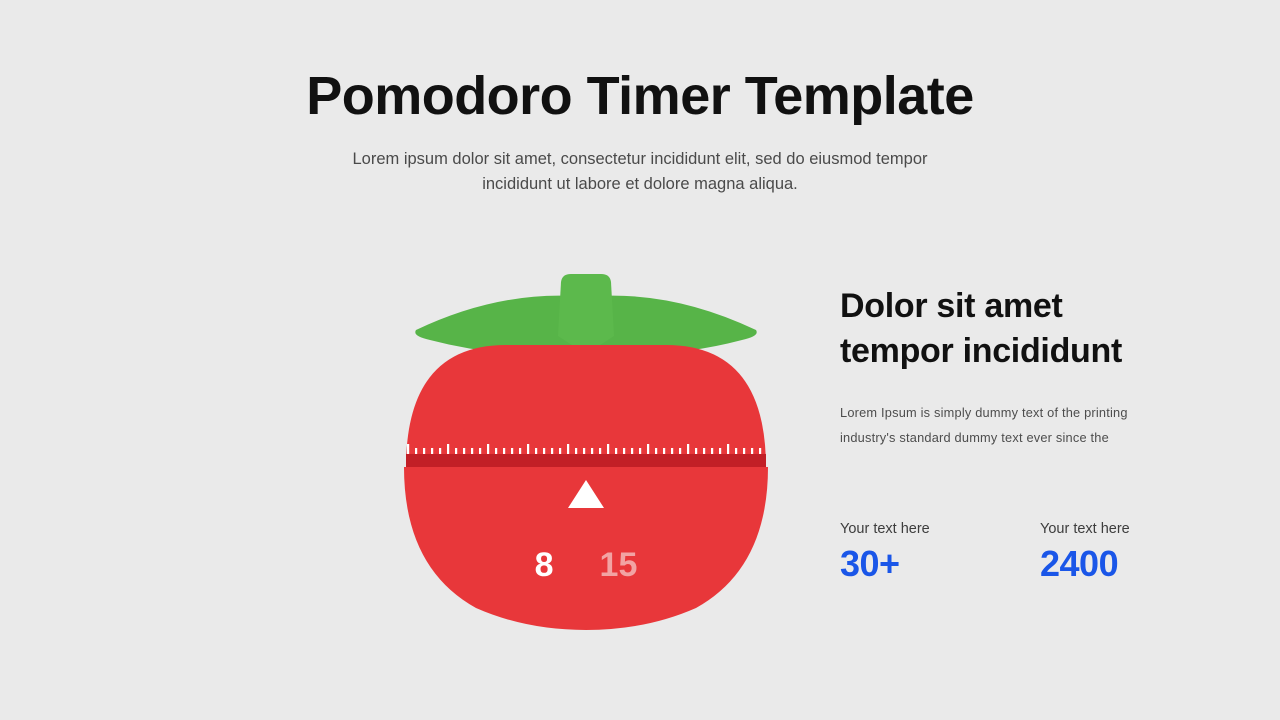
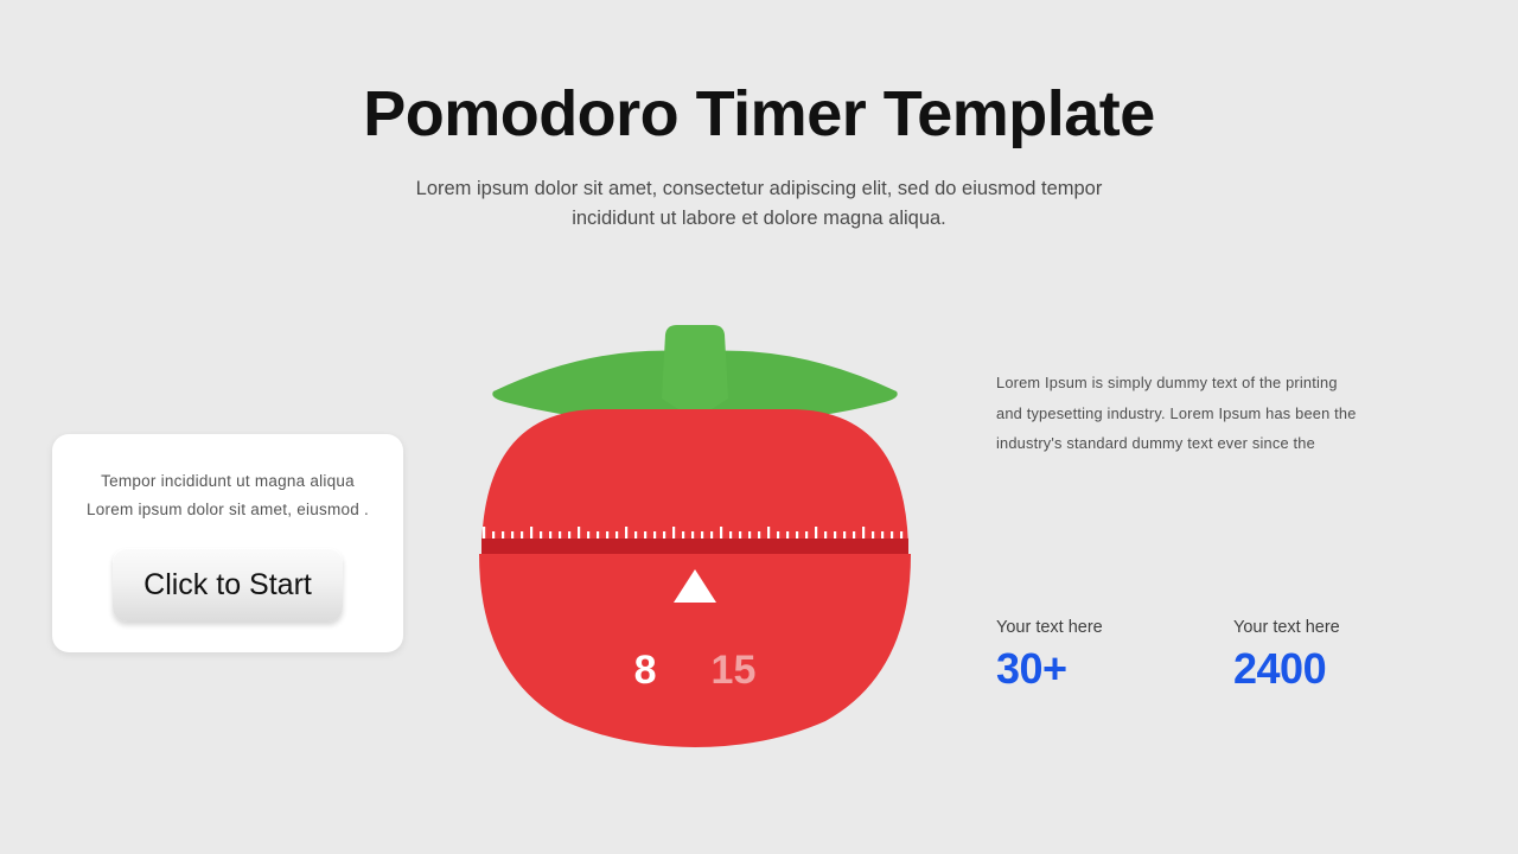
  Pomodoro Timer Template
- Lorem ipsum dolor sit amet, consectetur incididunt elit, sed do eiusmod tempor
+ Lorem ipsum dolor sit amet, consectetur adipiscing elit, sed do eiusmod tempor
  incididunt ut labore et dolore magna aliqua.
+ Tempor incididunt ut magna aliqua
+ Lorem ipsum dolor sit amet, eiusmod .
+ Click to Start
  8 15
- Dolor sit amet
- tempor incididunt
  Lorem Ipsum is simply dummy text of the printing
+ and typesetting industry. Lorem Ipsum has been the
  industry's standard dummy text ever since the
  Your text here
  30+
  Your text here
  2400
